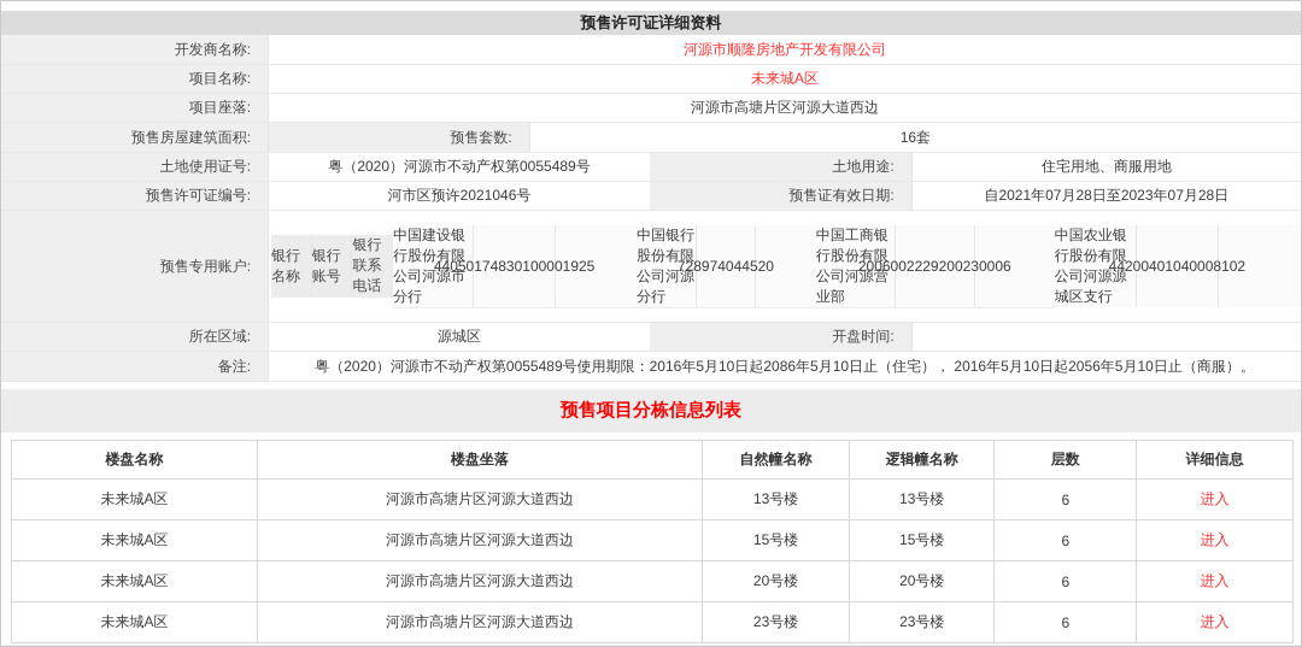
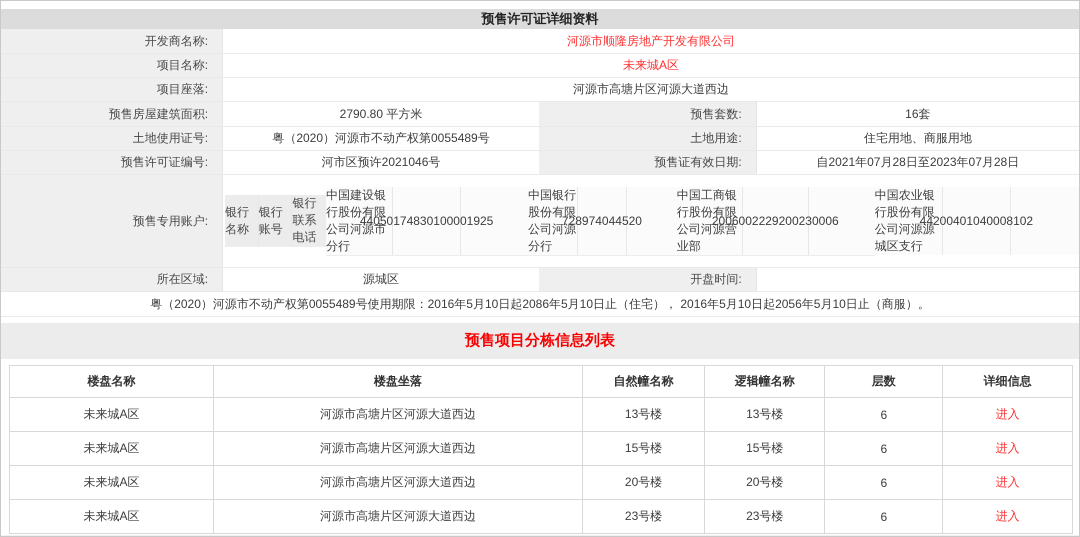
  预售许可证详细资料
  开发商名称:
  河源市顺隆房地产开发有限公司
  项目名称:
  未来城A区
  项目座落:
  河源市高塘片区河源大道西边
  预售房屋建筑面积:
+ 2790.80 平方米
  预售套数:
  16套
  土地使用证号:
  粤（2020）河源市不动产权第0055489号
  土地用途:
  住宅用地、商服用地
  预售许可证编号:
  河市区预许2021046号
  预售证有效日期:
  自2021年07月28日至2023年07月28日
  预售专用账户:
  银行名称
  银行账号
  银行联系电话
  中国建设银行股份有限公司河源市分行
  440501748301000
  中国银行股份有限公司河源分行
  7289740445
  中国工商银行股份有限公司河源营业部
  200600222920023
  中国农业银行股份有限公司河源源城区支行
  44200401040008
  所在区域:
  源城区
  开盘时间:
- 备注:
  粤（2020）河源市不动产权第0055489号使用期限：2016年5月10日起2086年5月10日止（住宅）， 2016年5月10日起2056年5月10日止（商服）。
  预售项目分栋信息列表
  楼盘名称	楼盘坐落	自然幢名称	逻辑幢名称	层数	详细信息
  未来城A区	河源市高塘片区河源大道西边	13号楼	13号楼	6	进入
  未来城A区	河源市高塘片区河源大道西边	15号楼	15号楼	6	进入
  未来城A区	河源市高塘片区河源大道西边	20号楼	20号楼	6	进入
  未来城A区	河源市高塘片区河源大道西边	23号楼	23号楼	6	进入
